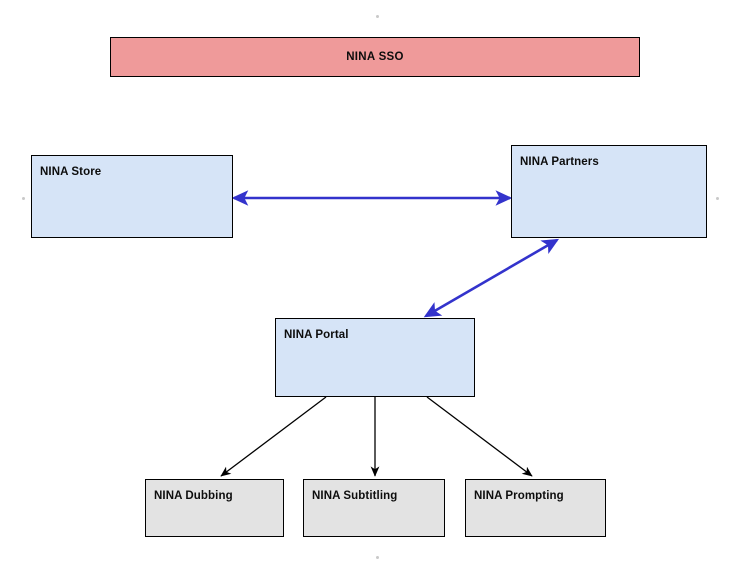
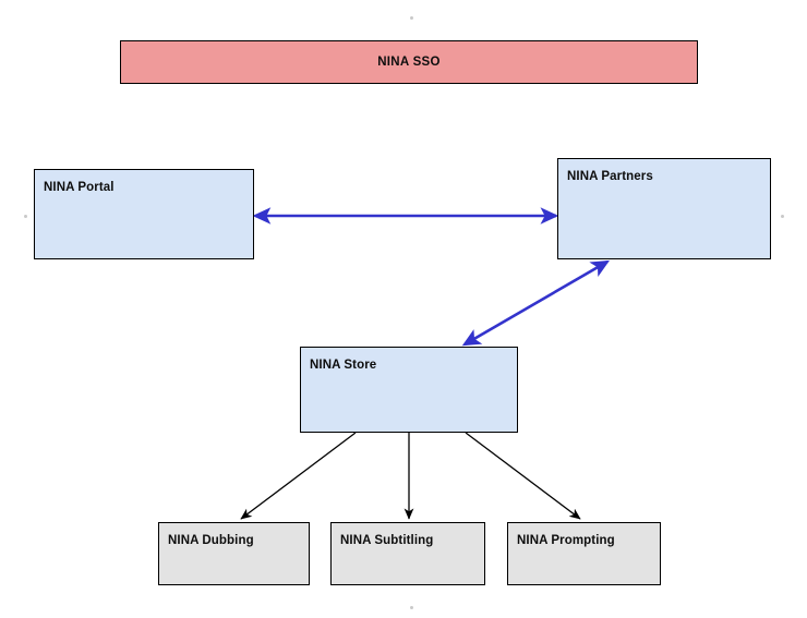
  NINA SSO
- NINA Store
+ NINA Portal
  NINA Partners
- NINA Portal
+ NINA Store
  NINA Dubbing
  NINA Subtitling
  NINA Prompting
